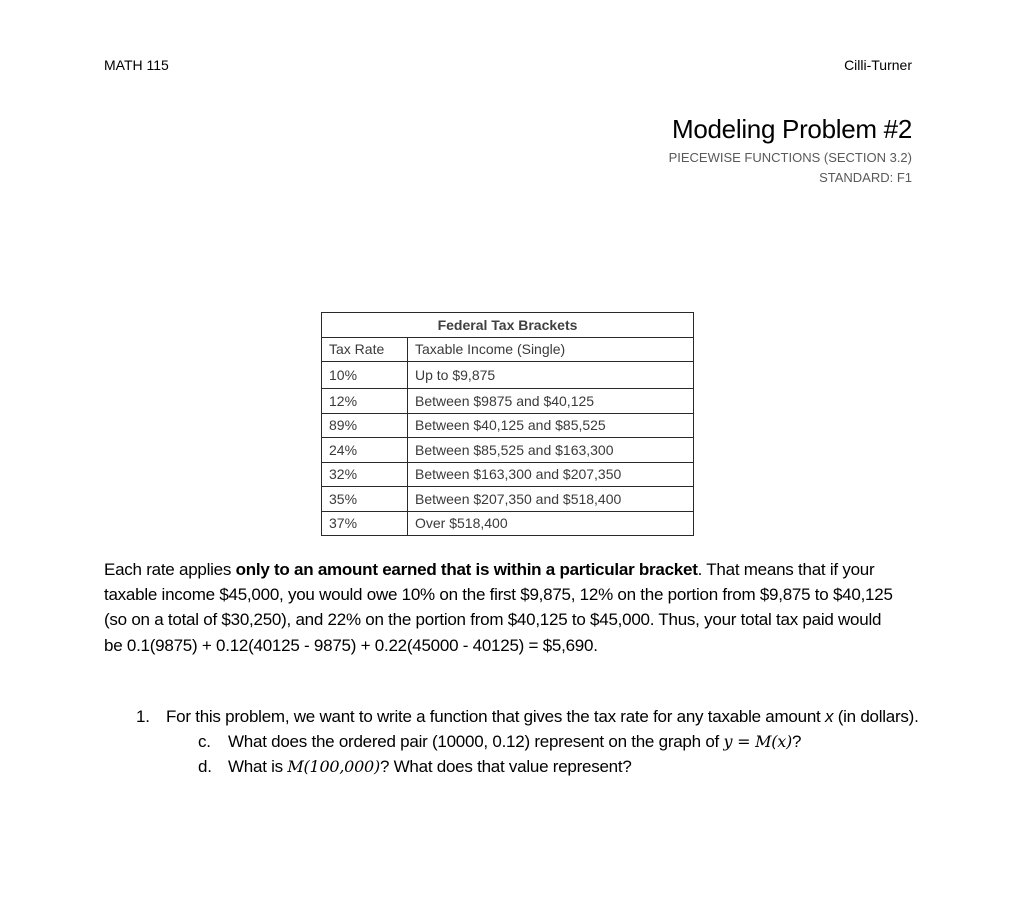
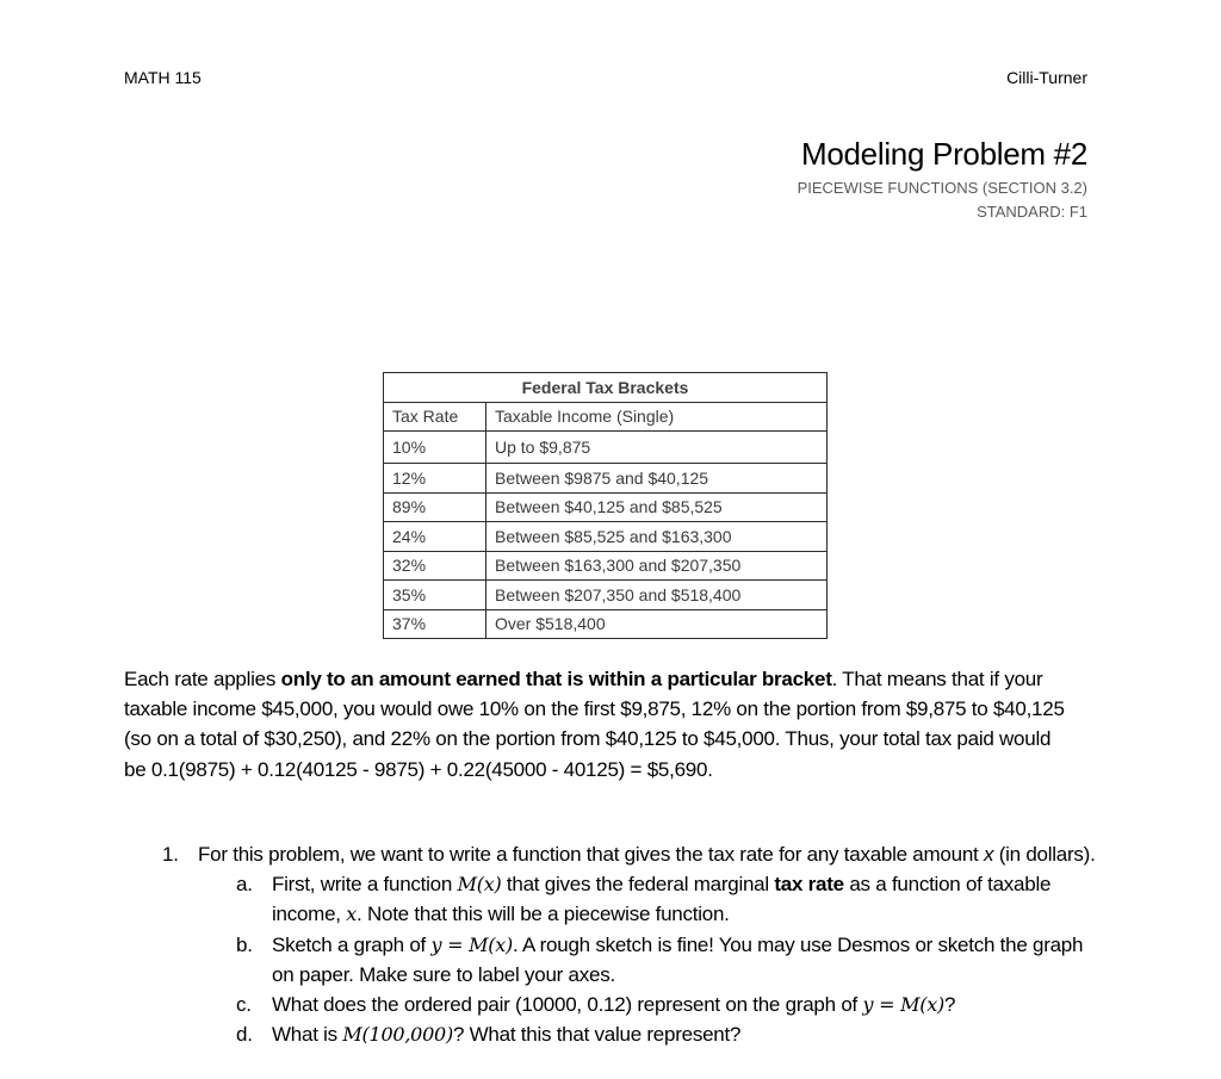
  MATH 115
  Cilli-Turner
  Modeling Problem #2
  PIECEWISE FUNCTIONS (SECTION 3.2)
  STANDARD: F1
  Federal Tax Brackets
  Tax Rate	Taxable Income (Single)
  10%	Up to $9,875
  12%	Between $9875 and $40,125
  89%	Between $40,125 and $85,525
  24%	Between $85,525 and $163,300
  32%	Between $163,300 and $207,350
  35%	Between $207,350 and $518,400
  37%	Over $518,400
  Each rate applies only to an amount earned that is within a particular bracket. That means that if your taxable income $45,000, you would owe 10% on the first $9,875, 12% on the portion from $9,875 to $40,125 (so on a total of $30,250), and 22% on the portion from $40,125 to $45,000. Thus, your total tax paid would be 0.1(9875) + 0.12(40125 - 9875) + 0.22(45000 - 40125) = $5,690.
  1.
  For this problem, we want to write a function that gives the tax rate for any taxable amount x (in dollars).
+ a.
+ First, write a function M(x) that gives the federal marginal tax rate as a function of taxable income, x. Note that this will be a piecewise function.
+ b.
+ Sketch a graph of y = M(x). A rough sketch is fine! You may use Desmos or sketch the graph on paper. Make sure to label your axes.
  c.
  What does the ordered pair (10000, 0.12) represent on the graph of y = M(x)?
  d.
- What is M(100,000)? What does that value represent?
+ What is M(100,000)? What this that value represent?
